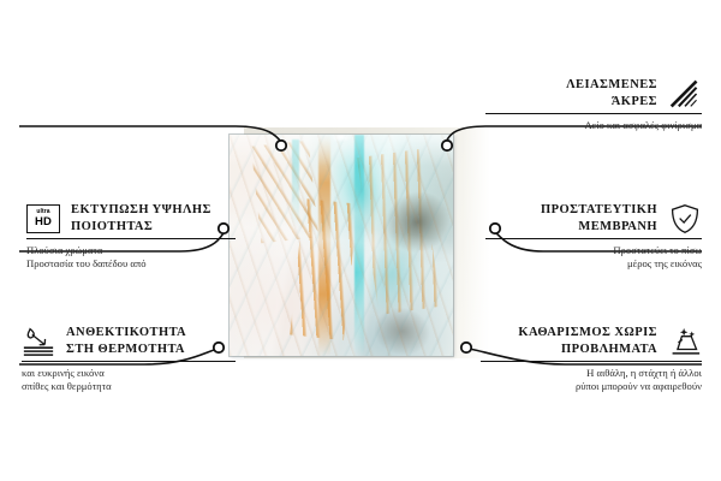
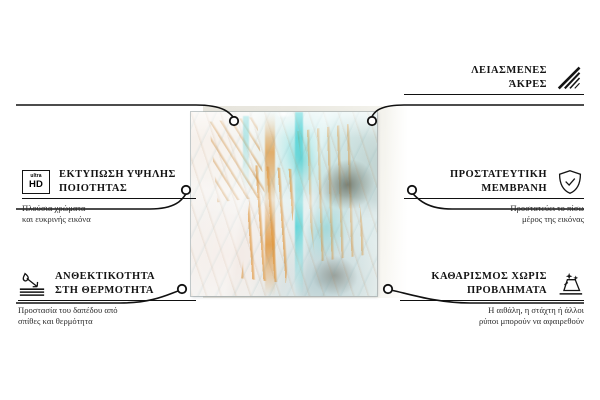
  HD
  ΕΚΤΥΠΩΣΗ ΥΨΗΛΗΣ
  ΠΟΙΟΤΗΤΑΣ
  Πλούσια χρώματα
- Προστασία του δαπέδου από
+ και ευκρινής εικόνα
  ΑΝΘΕΚΤΙΚΟΤΗΤΑ
  ΣΤΗ ΘΕΡΜΟΤΗΤΑ
- και ευκρινής εικόνα
+ Προστασία του δαπέδου από
  σπίθες και θερμότητα
  ΛΕΙΑΣΜΕΝΕΣ
  ΆΚΡΕΣ
- Λείο και ασφαλές φινίρισμα
  ΠΡΟΣΤΑΤΕΥΤΙΚΗ
  ΜΕΜΒΡΑΝΗ
  Προστατεύει το πίσω
  μέρος της εικόνας
  ΚΑΘΑΡΙΣΜΟΣ ΧΩΡΙΣ
  ΠΡΟΒΛΗΜΑΤΑ
  Η αιθάλη, η στάχτη ή άλλοι
  ρύποι μπορούν να αφαιρεθούν
